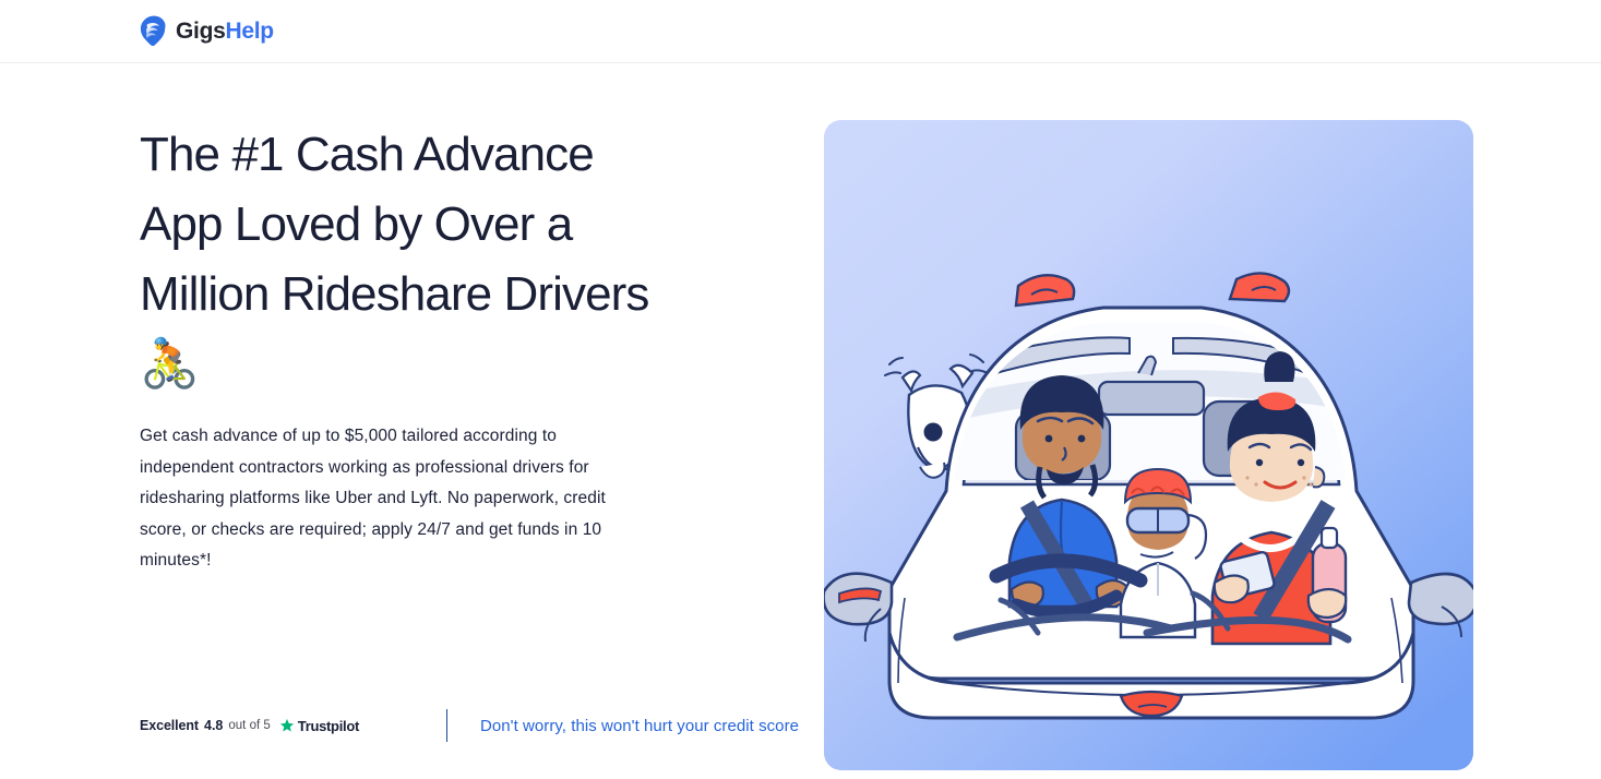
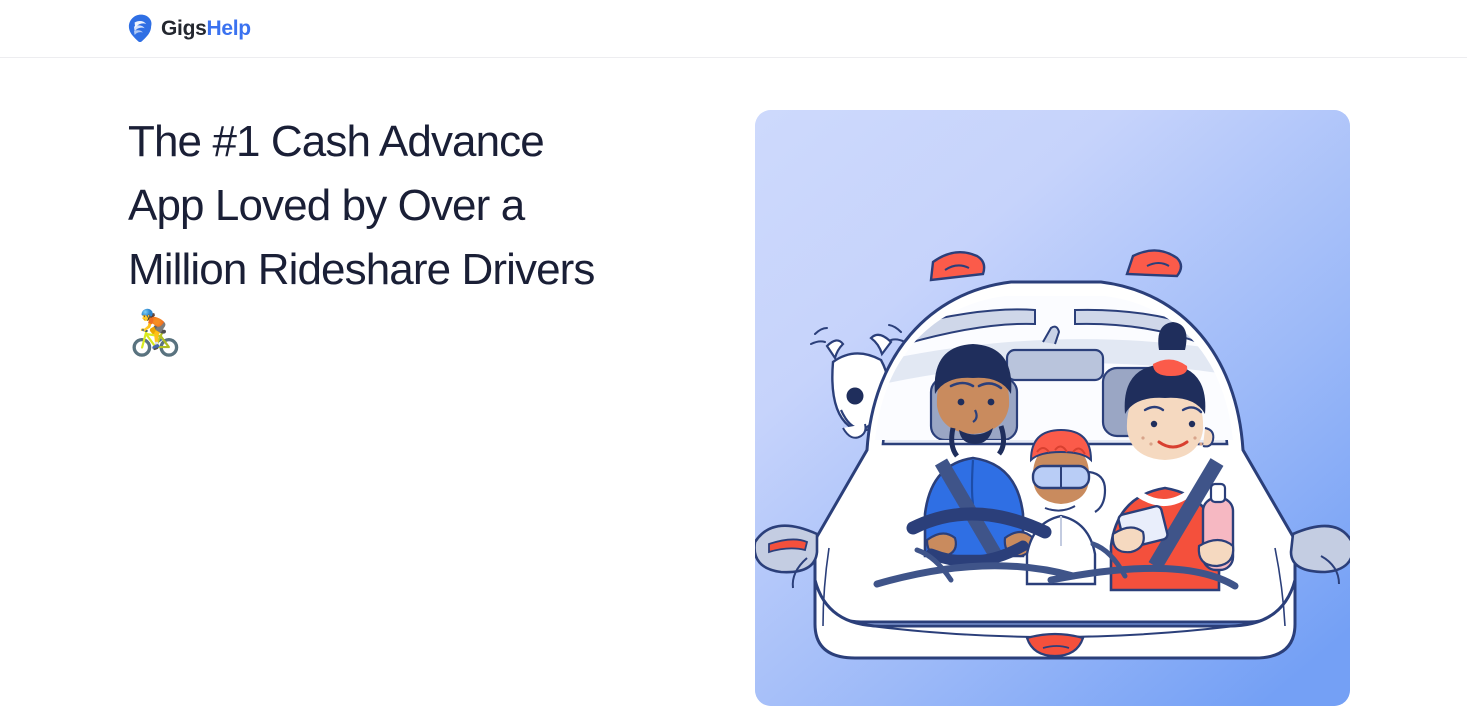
  GigsHelp
  The #1 Cash Advance App Loved by Over a Million Rideshare Drivers 🚴
- Get cash advance of up to $5,000 tailored according to independent contractors working as professional drivers for ridesharing platforms like Uber and Lyft. No paperwork, credit score, or checks are required; apply 24/7 and get funds in 10 minutes*!
- Excellent
- 4.8
- out of 5
- Trustpilot
- Don't worry, this won't hurt your credit score
